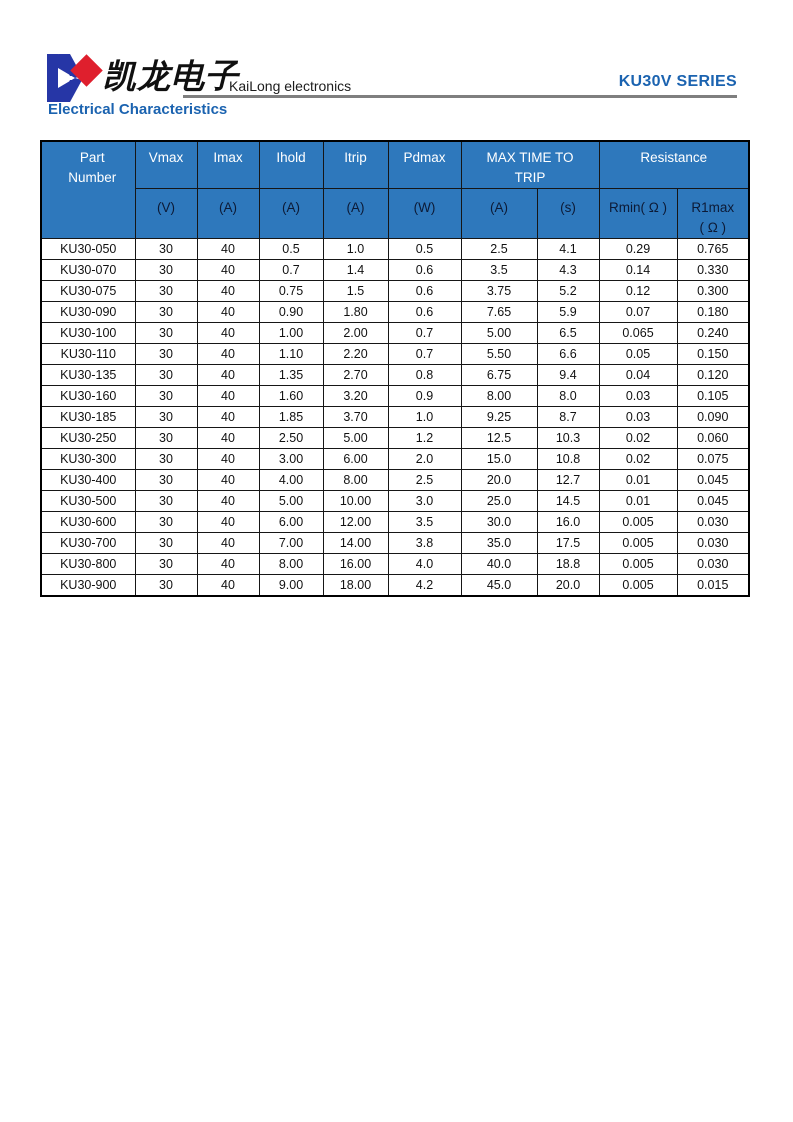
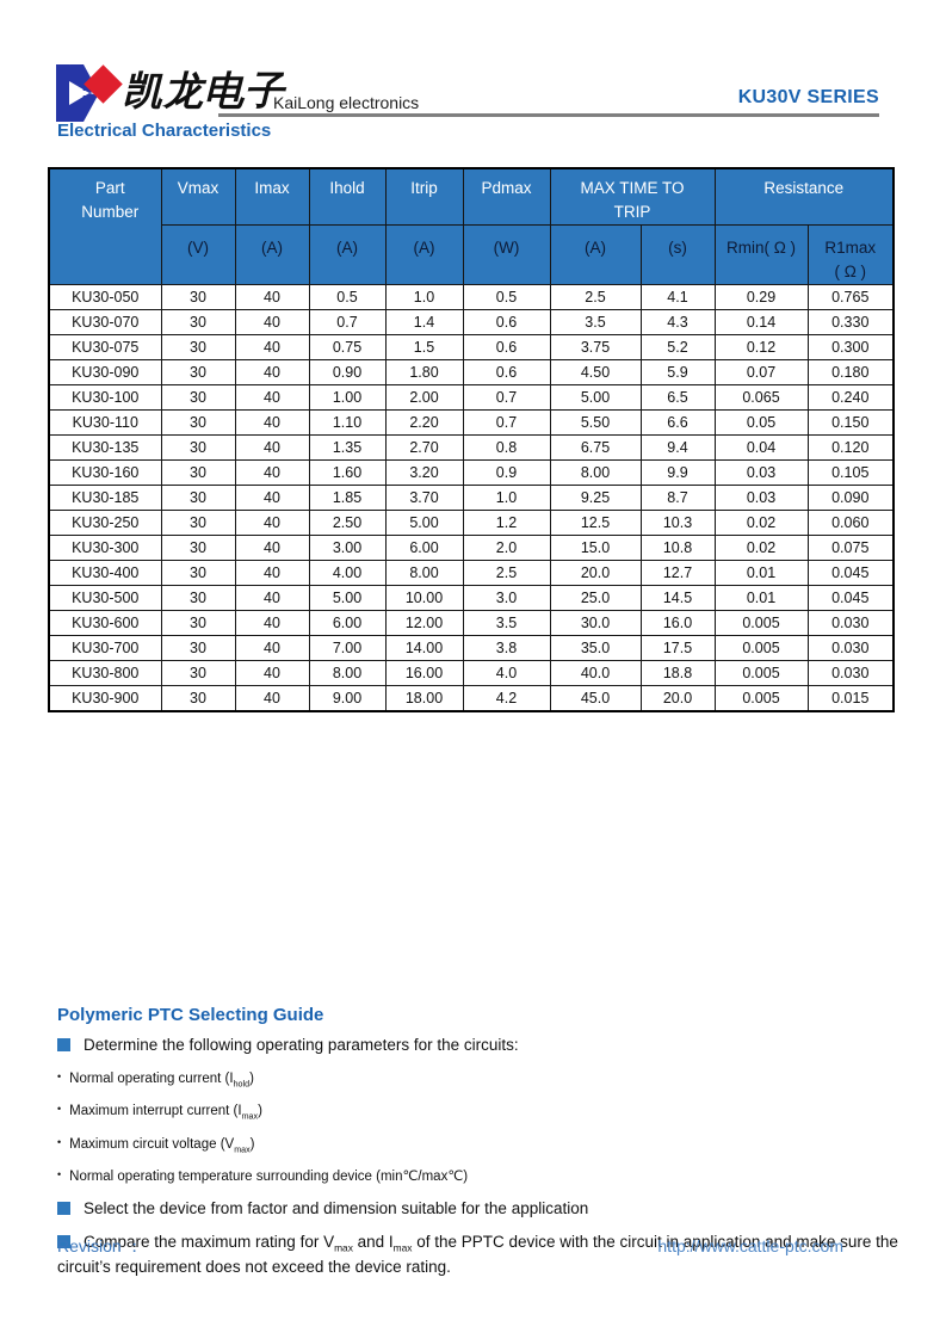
  凯龙电子
  KaiLong electronics
  KU30V SERIES
  Electrical Characteristics
  Part Number	Vmax	Imax	Ihold	Itrip	Pdmax	MAX TIME TO TRIP	Resistance
  (V)	(A)	(A)	(A)	(W)	(A)	(s)	Rmin( Ω )	R1max ( Ω )
  KU30-050	30	40	0.5	1.0	0.5	2.5	4.1	0.29	0.765
  KU30-070	30	40	0.7	1.4	0.6	3.5	4.3	0.14	0.330
  KU30-075	30	40	0.75	1.5	0.6	3.75	5.2	0.12	0.300
- KU30-090	30	40	0.90	1.80	0.6	7.65	5.9	0.07	0.180
+ KU30-090	30	40	0.90	1.80	0.6	4.50	5.9	0.07	0.180
  KU30-100	30	40	1.00	2.00	0.7	5.00	6.5	0.065	0.240
  KU30-110	30	40	1.10	2.20	0.7	5.50	6.6	0.05	0.150
  KU30-135	30	40	1.35	2.70	0.8	6.75	9.4	0.04	0.120
- KU30-160	30	40	1.60	3.20	0.9	8.00	8.0	0.03	0.105
+ KU30-160	30	40	1.60	3.20	0.9	8.00	9.9	0.03	0.105
  KU30-185	30	40	1.85	3.70	1.0	9.25	8.7	0.03	0.090
  KU30-250	30	40	2.50	5.00	1.2	12.5	10.3	0.02	0.060
  KU30-300	30	40	3.00	6.00	2.0	15.0	10.8	0.02	0.075
  KU30-400	30	40	4.00	8.00	2.5	20.0	12.7	0.01	0.045
  KU30-500	30	40	5.00	10.00	3.0	25.0	14.5	0.01	0.045
  KU30-600	30	40	6.00	12.00	3.5	30.0	16.0	0.005	0.030
  KU30-700	30	40	7.00	14.00	3.8	35.0	17.5	0.005	0.030
  KU30-800	30	40	8.00	16.00	4.0	40.0	18.8	0.005	0.030
  KU30-900	30	40	9.00	18.00	4.2	45.0	20.0	0.005	0.015
+ Polymeric PTC Selecting Guide
+ Determine the following operating parameters for the circuits:
+ • Normal operating current (Ihold)
+ • Maximum interrupt current (Imax)
+ • Maximum circuit voltage (Vmax)
+ • Normal operating temperature surrounding device (min℃/max℃)
+ Select the device from factor and dimension suitable for the application
+ Compare the maximum rating for Vmax and Imax of the PPTC device with the circuit in application and make sure the circuit’s requirement does not exceed the device rating.
+ Revision ：
+ http://www.cattle-ptc.com
